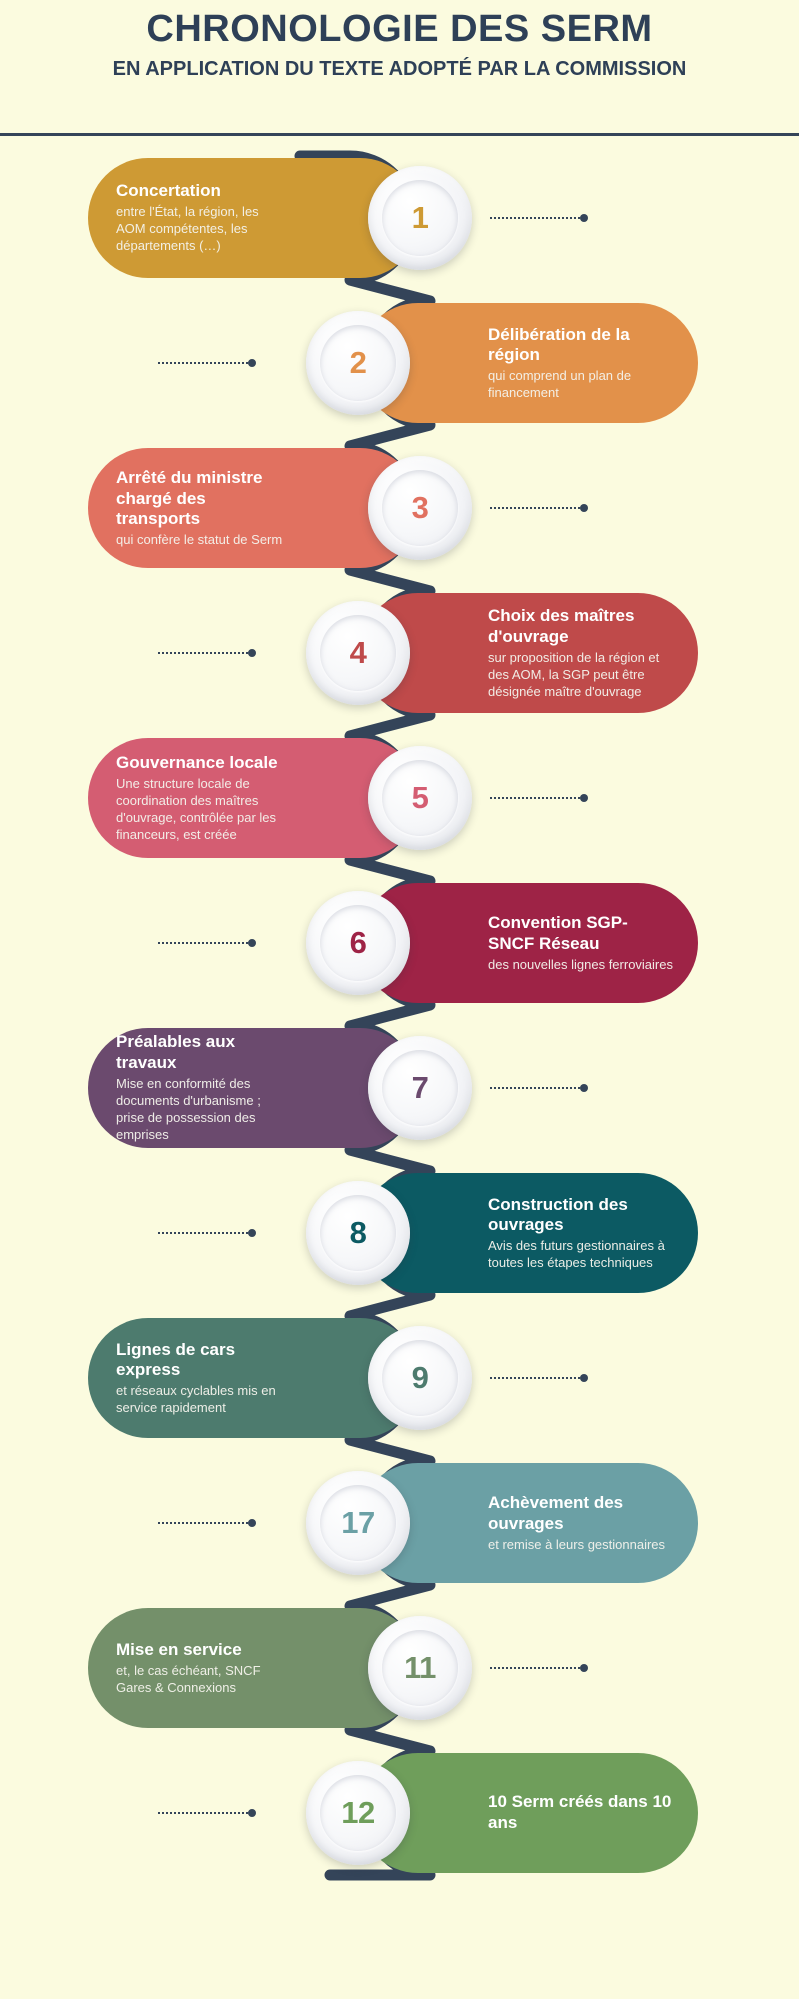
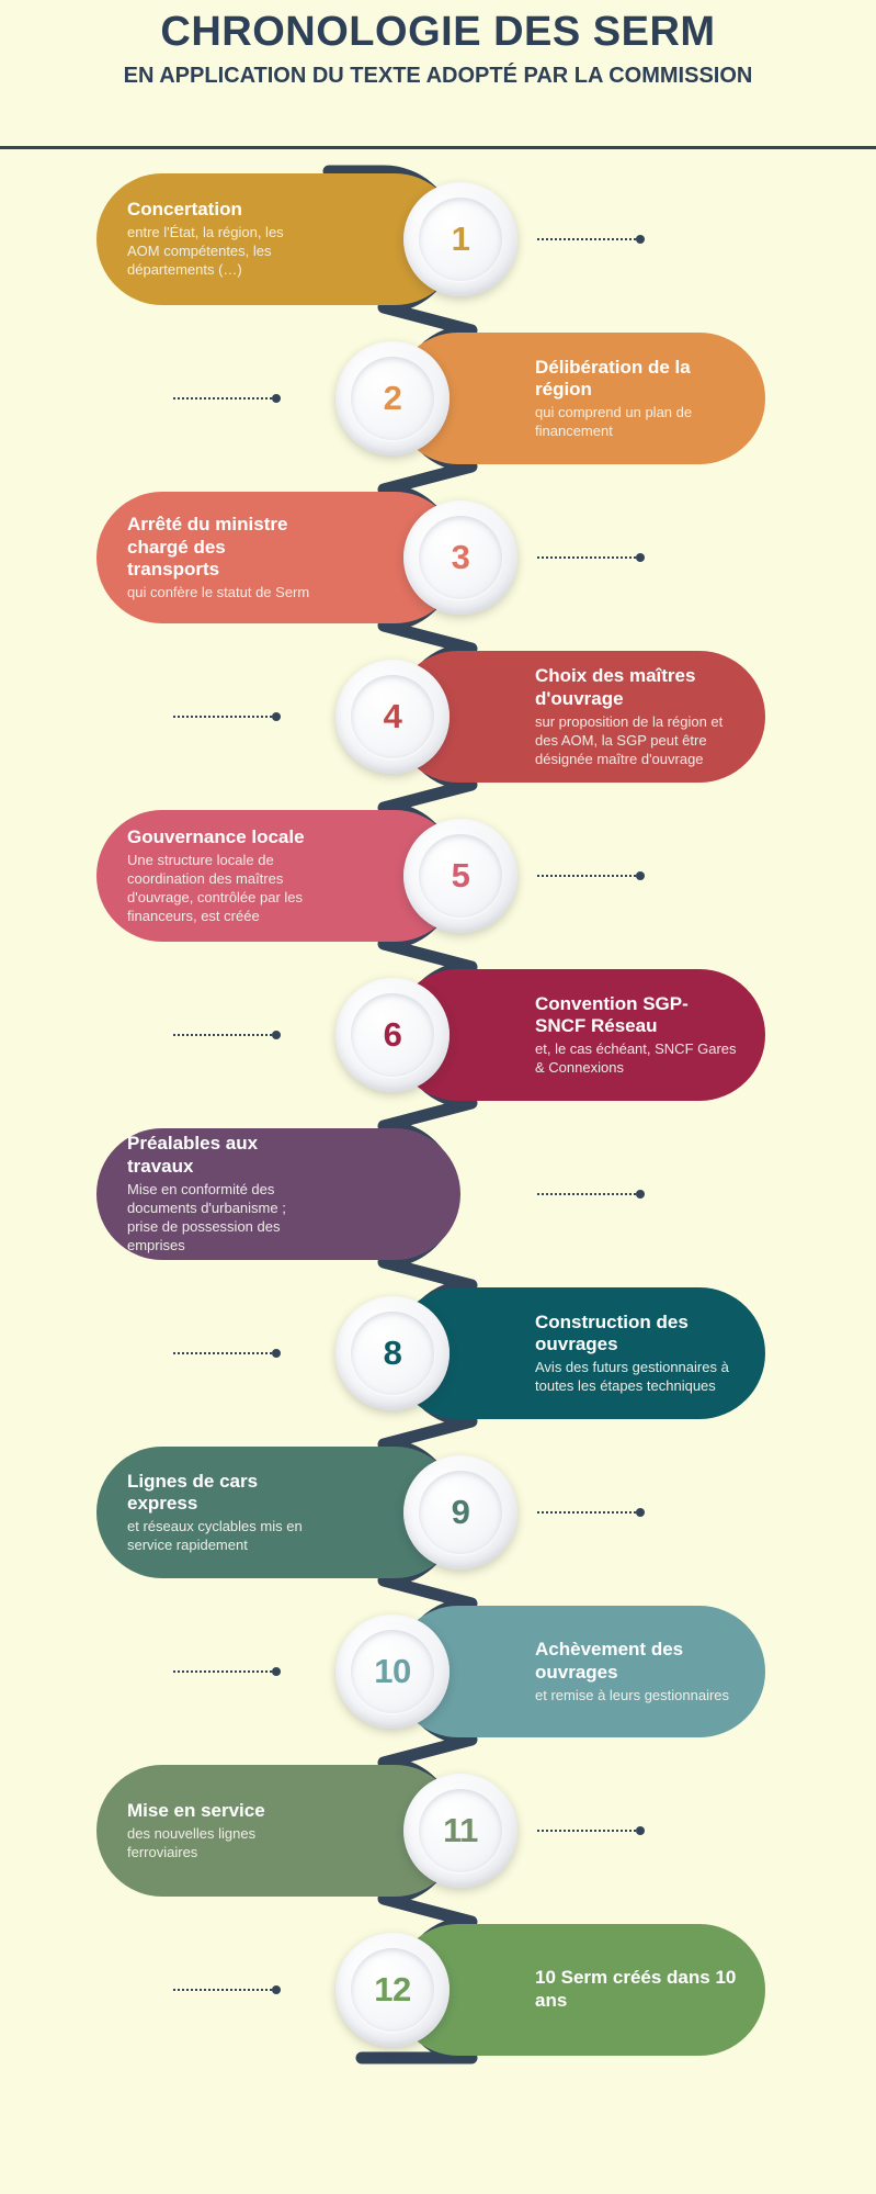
  CHRONOLOGIE DES SERM
  EN APPLICATION DU TEXTE ADOPTÉ PAR LA COMMISSION
  Concertation
  entre l'État, la région, les AOM compétentes, les départements (…)
  1
  Délibération de la région
  qui comprend un plan de financement
  2
  Arrêté du ministre chargé des transports
  qui confère le statut de Serm
  3
  Choix des maîtres d'ouvrage
  sur proposition de la région et des AOM, la SGP peut être désignée maître d'ouvrage
  4
  Gouvernance locale
  Une structure locale de coordination des maîtres d'ouvrage, contrôlée par les financeurs, est créée
  5
  Convention SGP-SNCF Réseau
- des nouvelles lignes ferroviaires
+ et, le cas échéant, SNCF Gares & Connexions
  6
  Préalables aux travaux
  Mise en conformité des documents d'urbanisme ; prise de possession des emprises
- 7
  Construction des ouvrages
  Avis des futurs gestionnaires à toutes les étapes techniques
  8
  Lignes de cars express
  et réseaux cyclables mis en service rapidement
  9
  Achèvement des ouvrages
  et remise à leurs gestionnaires
- 17
+ 10
  Mise en service
- et, le cas échéant, SNCF Gares & Connexions
+ des nouvelles lignes ferroviaires
  11
  10 Serm créés dans 10 ans
  12
